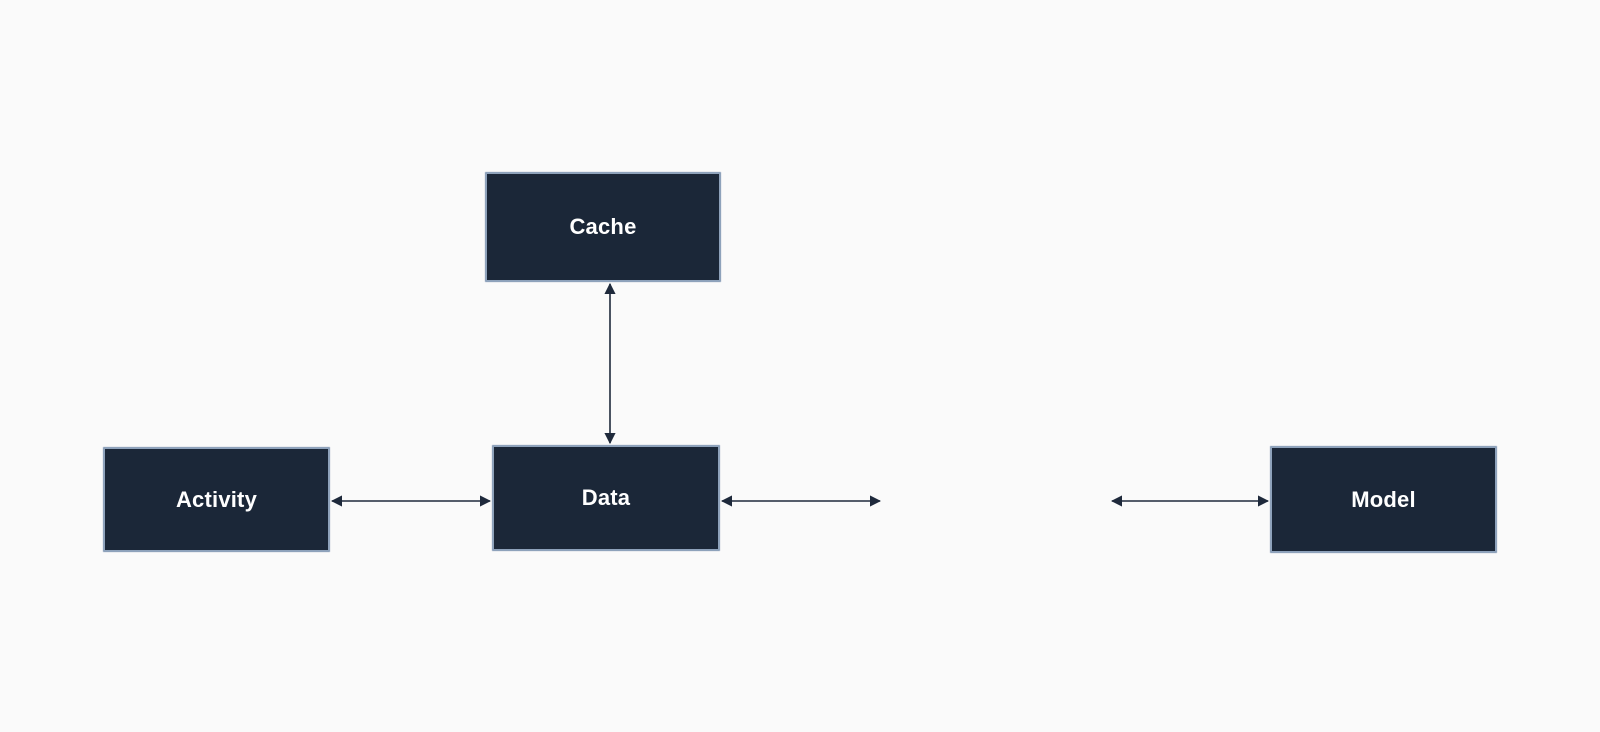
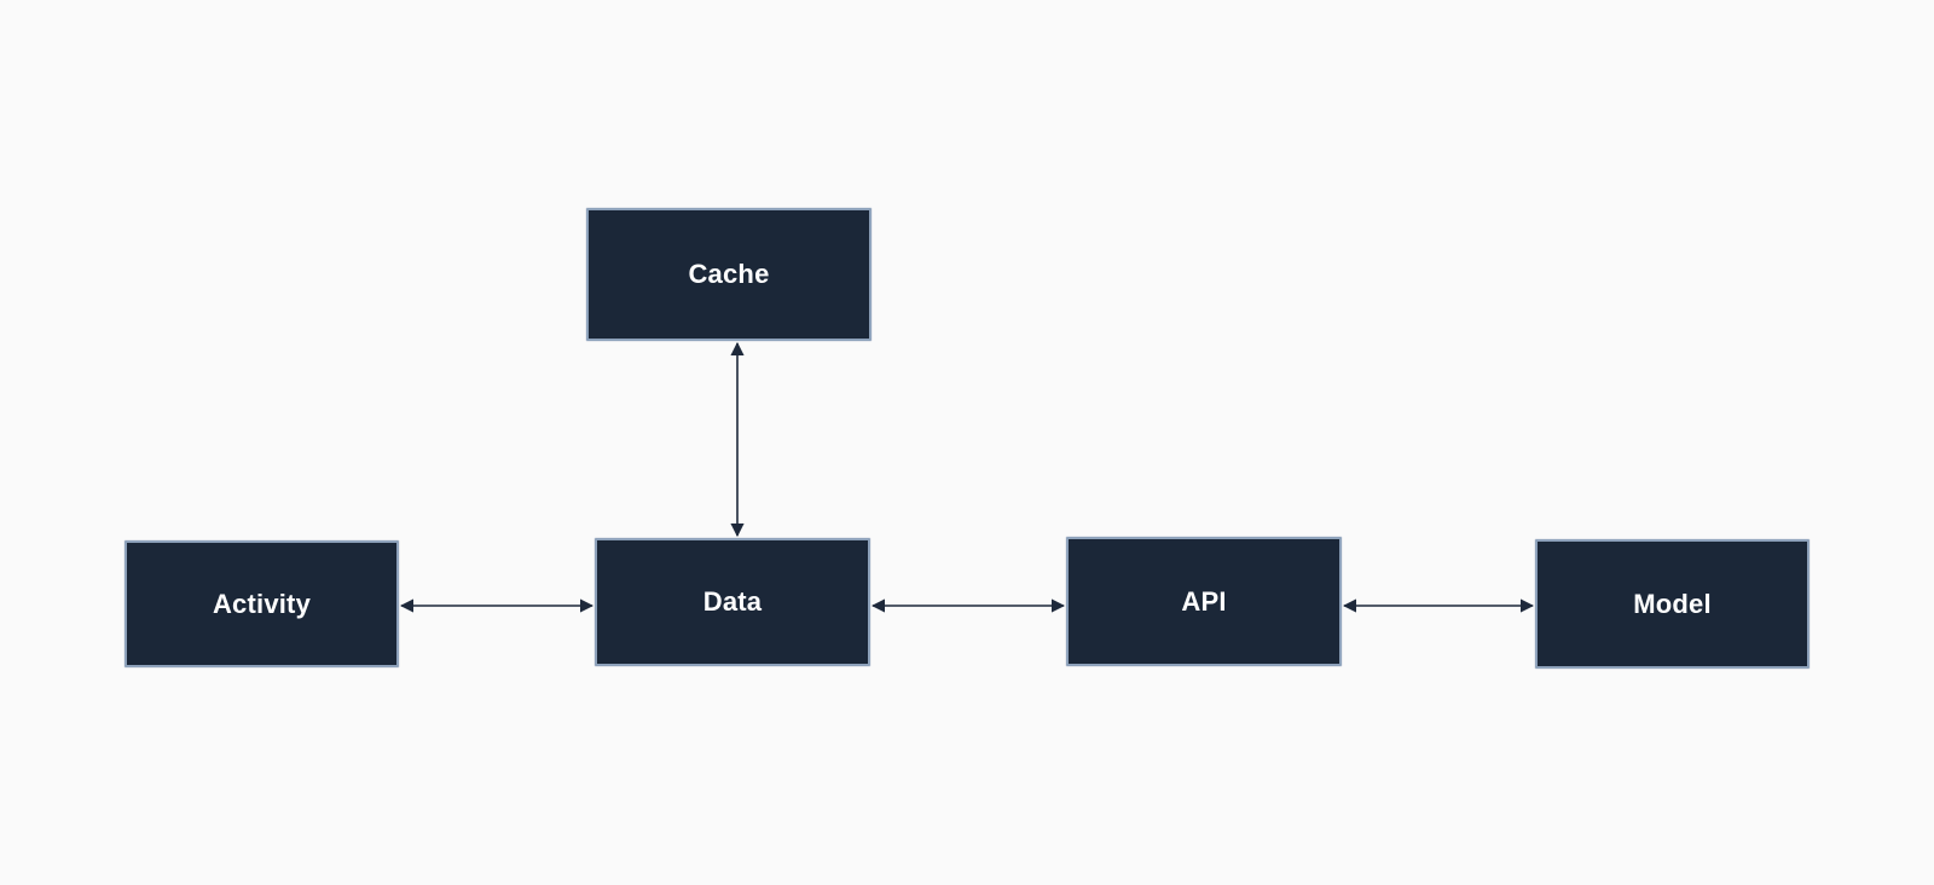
  Cache
  Activity
  Data
+ API
  Model
